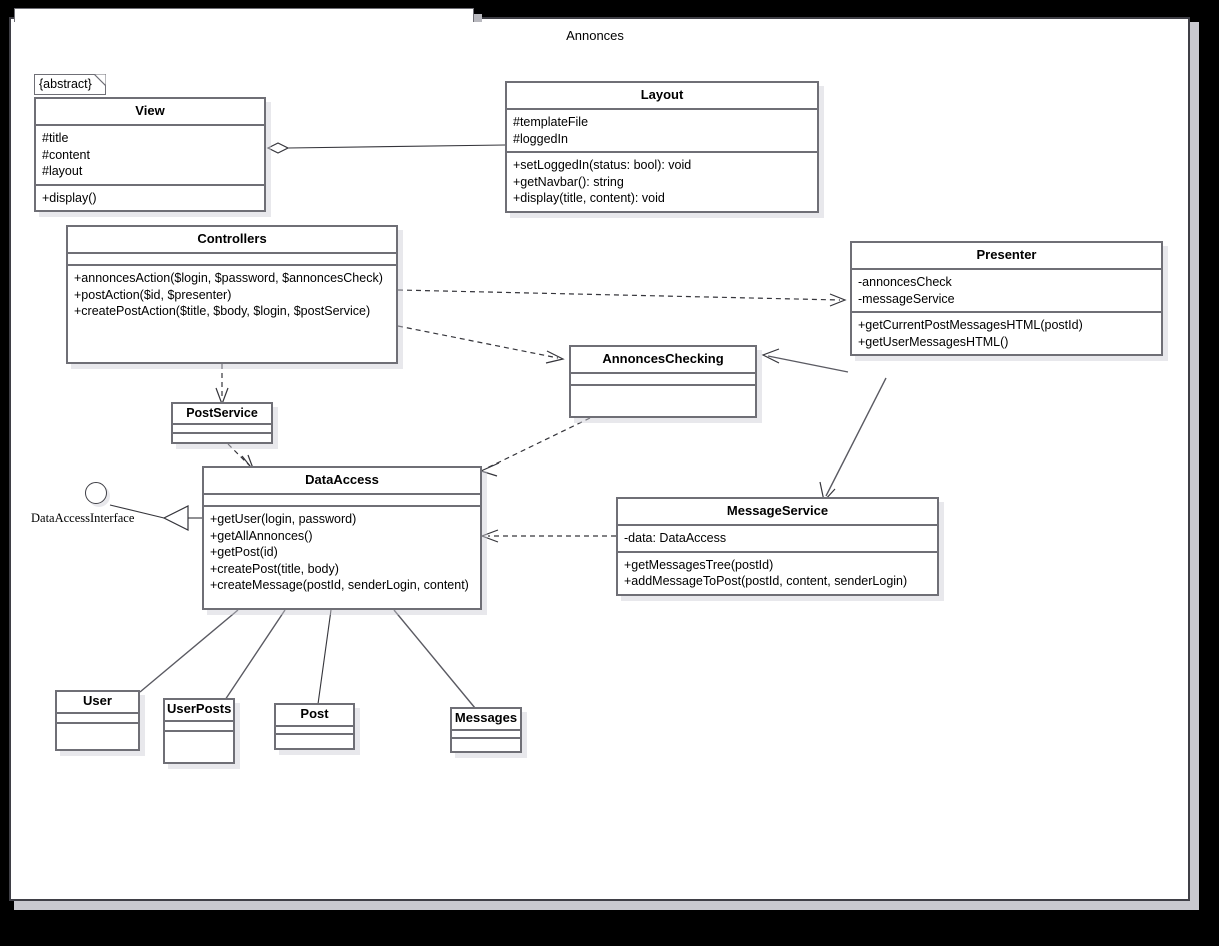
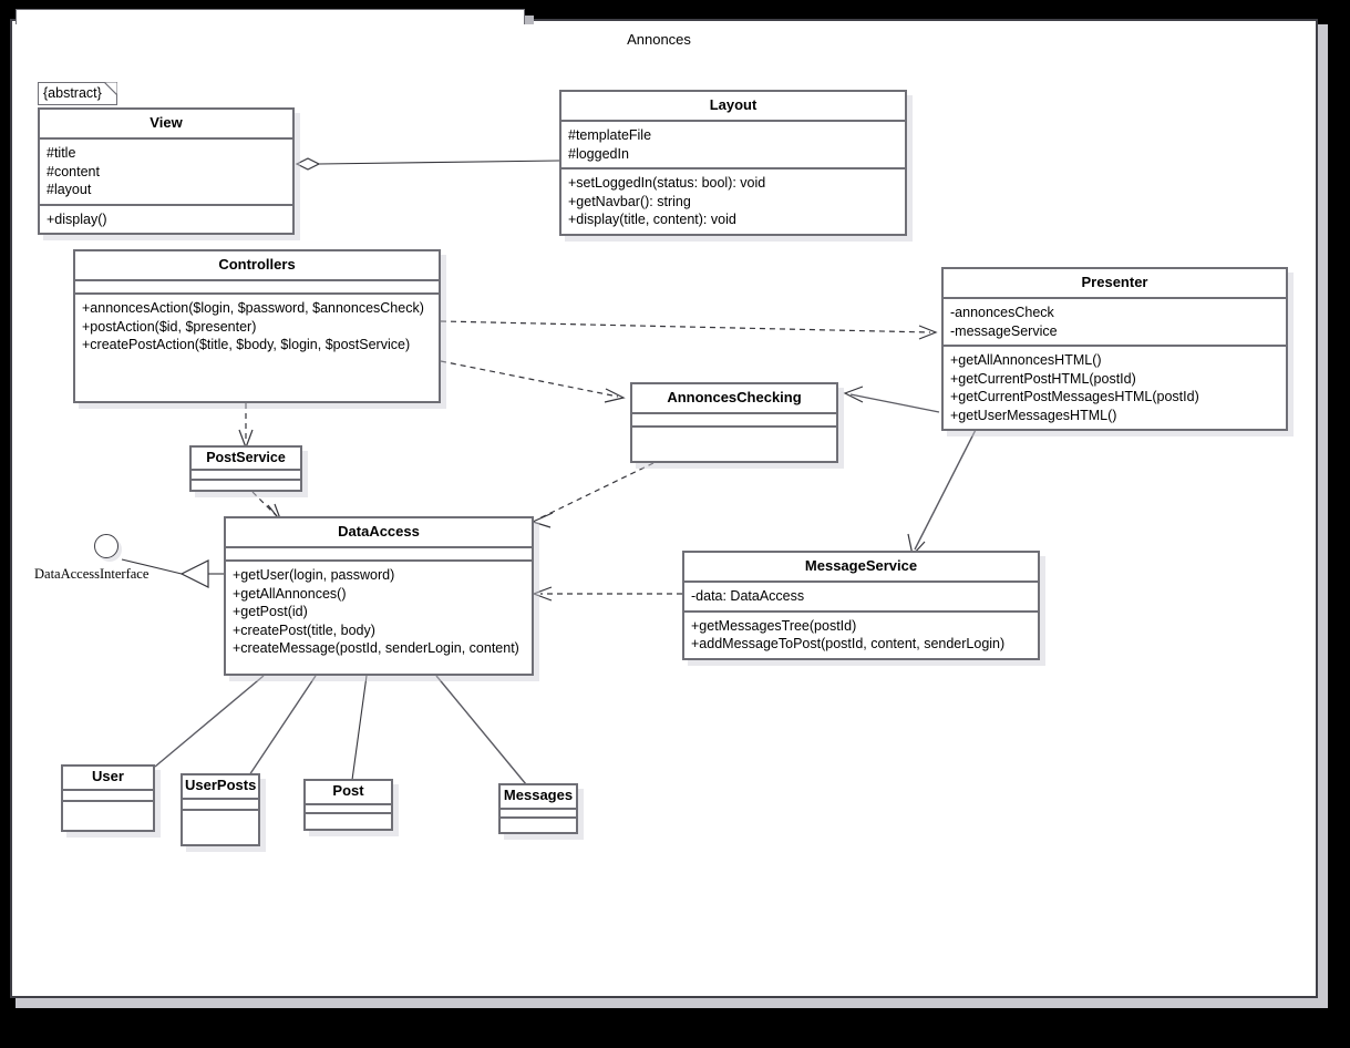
  Annonces
  {abstract}
  DataAccessInterface
  View
  #title
  #content
  #layout
  +display()
  Layout
  #templateFile
  #loggedIn
  +setLoggedIn(status: bool): void
  +getNavbar(): string
  +display(title, content): void
  Controllers
  +annoncesAction($login, $password, $annoncesCheck)
  +postAction($id, $presenter)
  +createPostAction($title, $body, $login, $postService)
  Presenter
  -annoncesCheck
  -messageService
+ +getAllAnnoncesHTML()
+ +getCurrentPostHTML(postId)
  +getCurrentPostMessagesHTML(postId)
  +getUserMessagesHTML()
  AnnoncesChecking
  PostService
  DataAccess
  +getUser(login, password)
  +getAllAnnonces()
  +getPost(id)
  +createPost(title, body)
  +createMessage(postId, senderLogin, content)
  MessageService
  -data: DataAccess
  +getMessagesTree(postId)
  +addMessageToPost(postId, content, senderLogin)
  User
  UserPosts
  Post
  Messages
